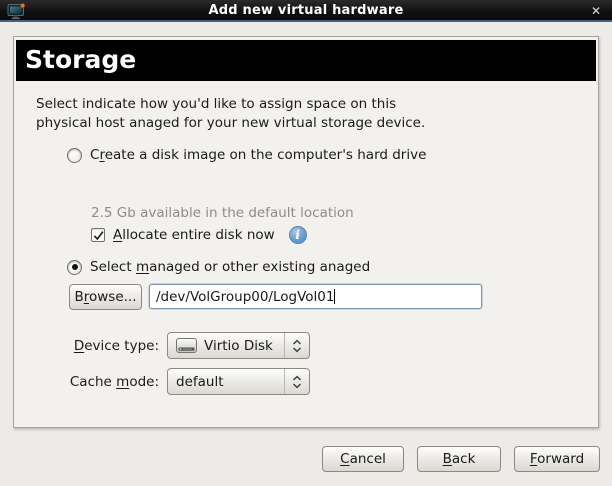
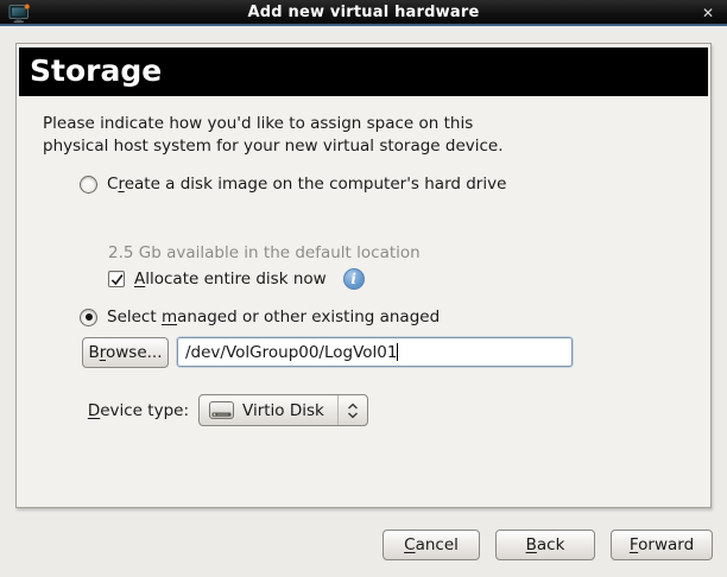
  Add new virtual hardware
  ✕
  Storage
- Select indicate how you'd like to assign space on this
+ Please indicate how you'd like to assign space on this
- physical host anaged for your new virtual storage device.
+ physical host system for your new virtual storage device.
  Create a disk image on the computer's hard drive
  2.5 Gb available in the default location
  Allocate entire disk now
  i
  Select managed or other existing anaged
  Browse...
  /dev/VolGroup00/LogVol01
  Device type:
  Virtio Disk
- Cache mode:
- default
  Cancel
  Back
  Forward
